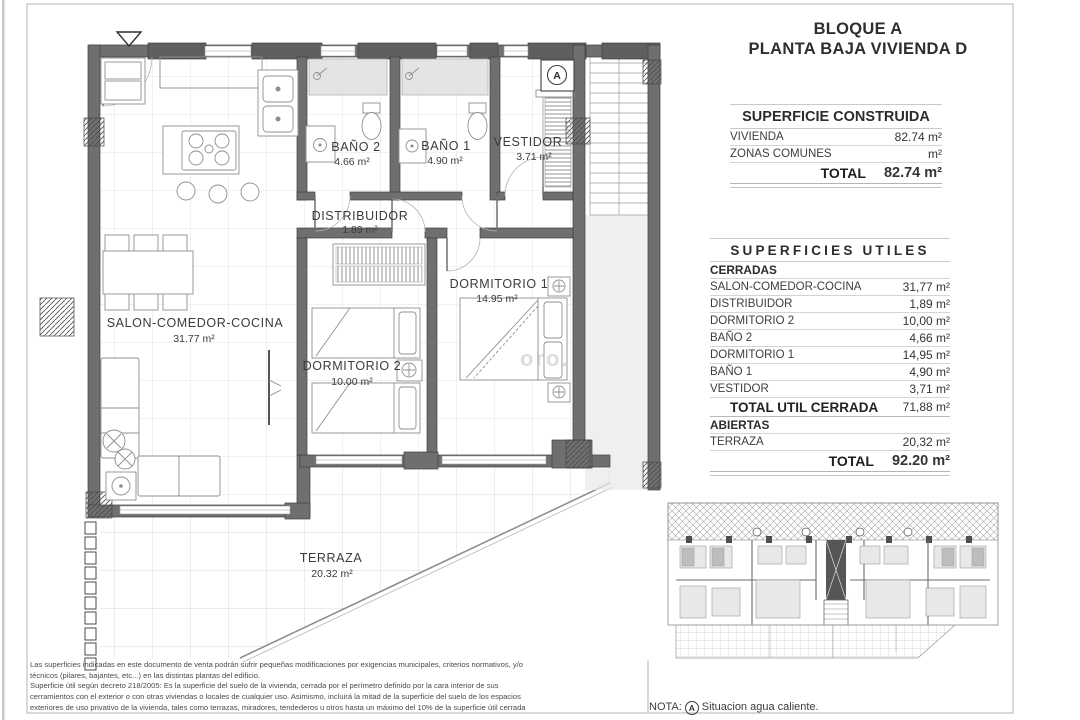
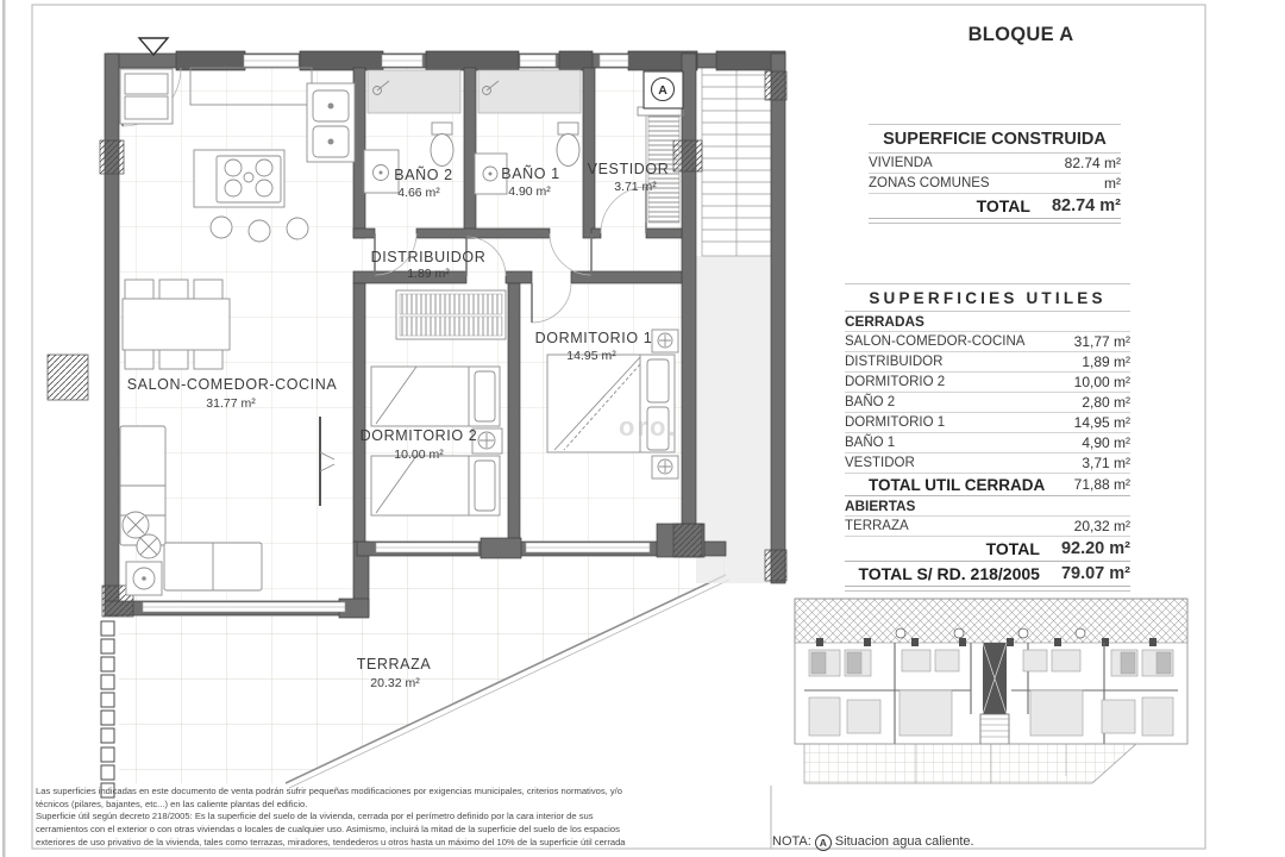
  A
  oro.
  BAÑO 2
  4.66 m²
  BAÑO 1
  4.90 m²
  VESTIDOR
  3.71 m²
  DISTRIBUIDOR
  1.89 m²
  SALON-COMEDOR-COCINA
  31.77 m²
  DORMITORIO 2
  10.00 m²
  DORMITORIO 1
  14.95 m²
  TERRAZA
  20.32 m²
  BLOQUE A
- PLANTA BAJA VIVIENDA D
  SUPERFICIE CONSTRUIDA
  VIVIENDA
  82.74 m²
  ZONAS COMUNES
  m²
  TOTAL
  82.74 m²
  SUPERFICIES UTILES
  CERRADAS
  SALON-COMEDOR-COCINA
  31,77 m²
  DISTRIBUIDOR
  1,89 m²
  DORMITORIO 2
  10,00 m²
  BAÑO 2
- 4,66 m²
+ 2,80 m²
  DORMITORIO 1
  14,95 m²
  BAÑO 1
  4,90 m²
  VESTIDOR
  3,71 m²
  TOTAL UTIL CERRADA
  71,88 m²
  ABIERTAS
  TERRAZA
  20,32 m²
  TOTAL
  92.20 m²
+ TOTAL S/ RD. 218/2005
+ 79.07 m²
  NOTA: A Situacion agua caliente.
  Las superficies indicadas en este documento de venta podrán sufrir pequeñas modificaciones por exigencias municipales, criterios normativos, y/o
- técnicos (pilares, bajantes, etc...) en las distintas plantas del edificio.
+ técnicos (pilares, bajantes, etc...) en las caliente plantas del edificio.
  Superficie útil según decreto 218/2005: Es la superficie del suelo de la vivienda, cerrada por el perímetro definido por la cara interior de sus
  cerramientos con el exterior o con otras viviendas o locales de cualquier uso. Asimismo, incluirá la mitad de la superficie del suelo de los espacios
  exteriores de uso privativo de la vivienda, tales como terrazas, miradores, tendederos u otros hasta un máximo del 10% de la superficie útil cerrada
